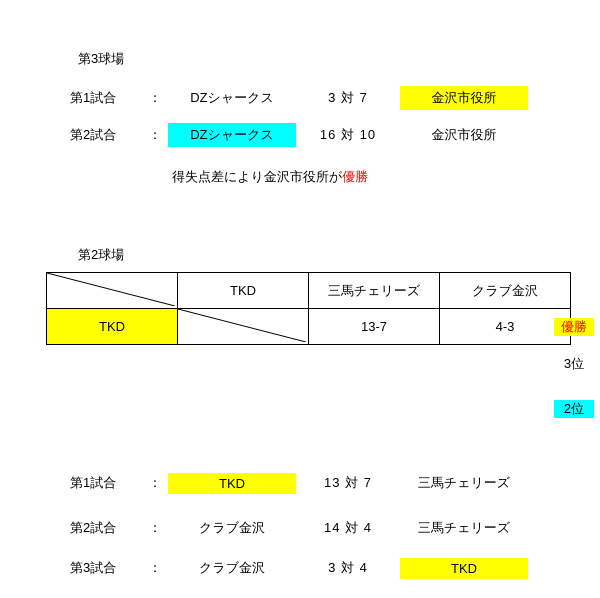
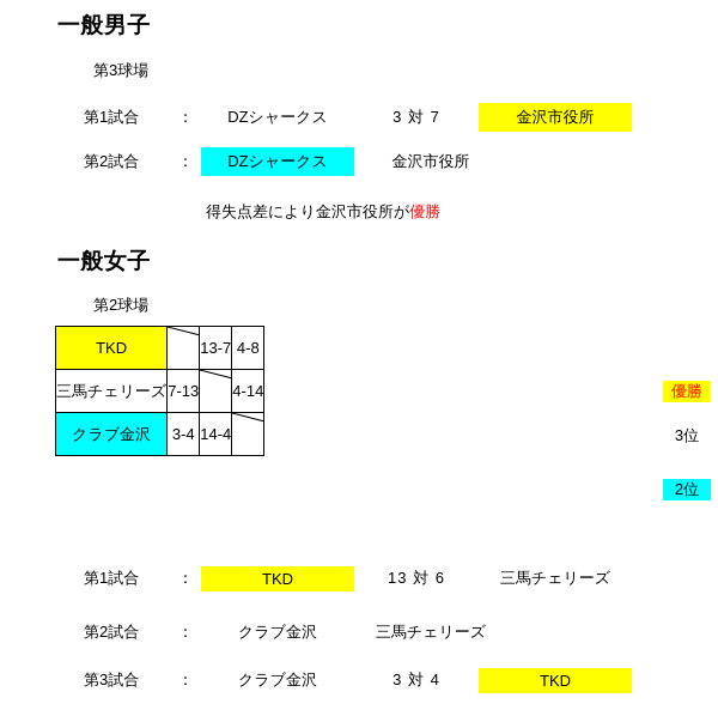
+ 一般男子
  第3球場
  第1試合
  ：
  DZシャークス
  3 対 7
  金沢市役所
  第2試合
  ：
  DZシャークス
- 16 対 10
  金沢市役所
  得失点差により金沢市役所が優勝
+ 一般女子
  第2球場
- 	TKD	三馬チェリーズ	クラブ金沢
- TKD		13-7	4-3
+ TKD		13-7	4-8
+ 三馬チェリーズ	7-13		4-14
+ クラブ金沢	3-4	14-4
  優勝
  3位
  2位
  第1試合
  ：
  TKD
- 13 対 7
+ 13 対 6
  三馬チェリーズ
  第2試合
  ：
  クラブ金沢
- 14 対 4
  三馬チェリーズ
  第3試合
  ：
  クラブ金沢
  3 対 4
  TKD
